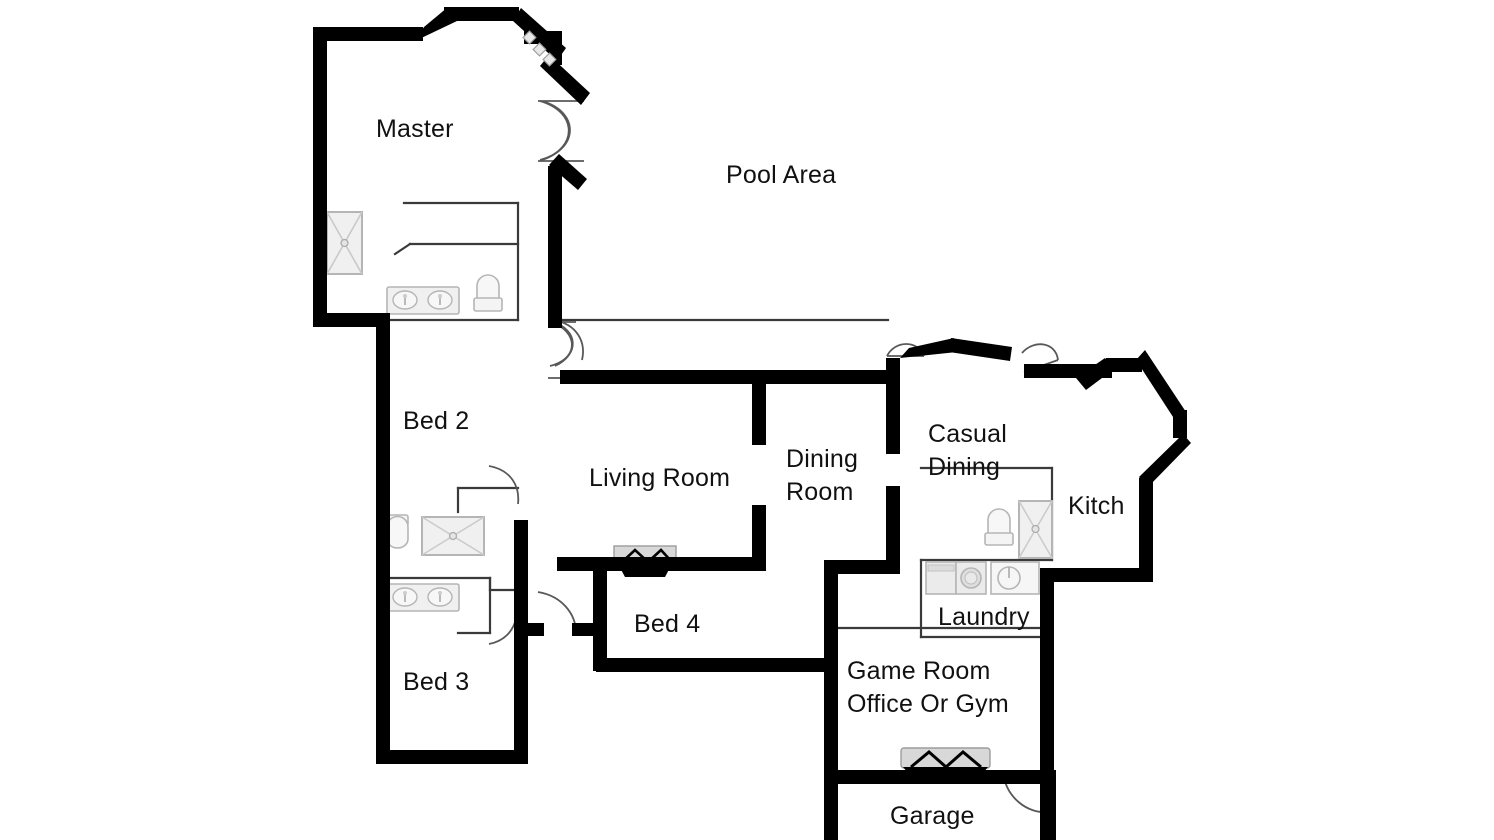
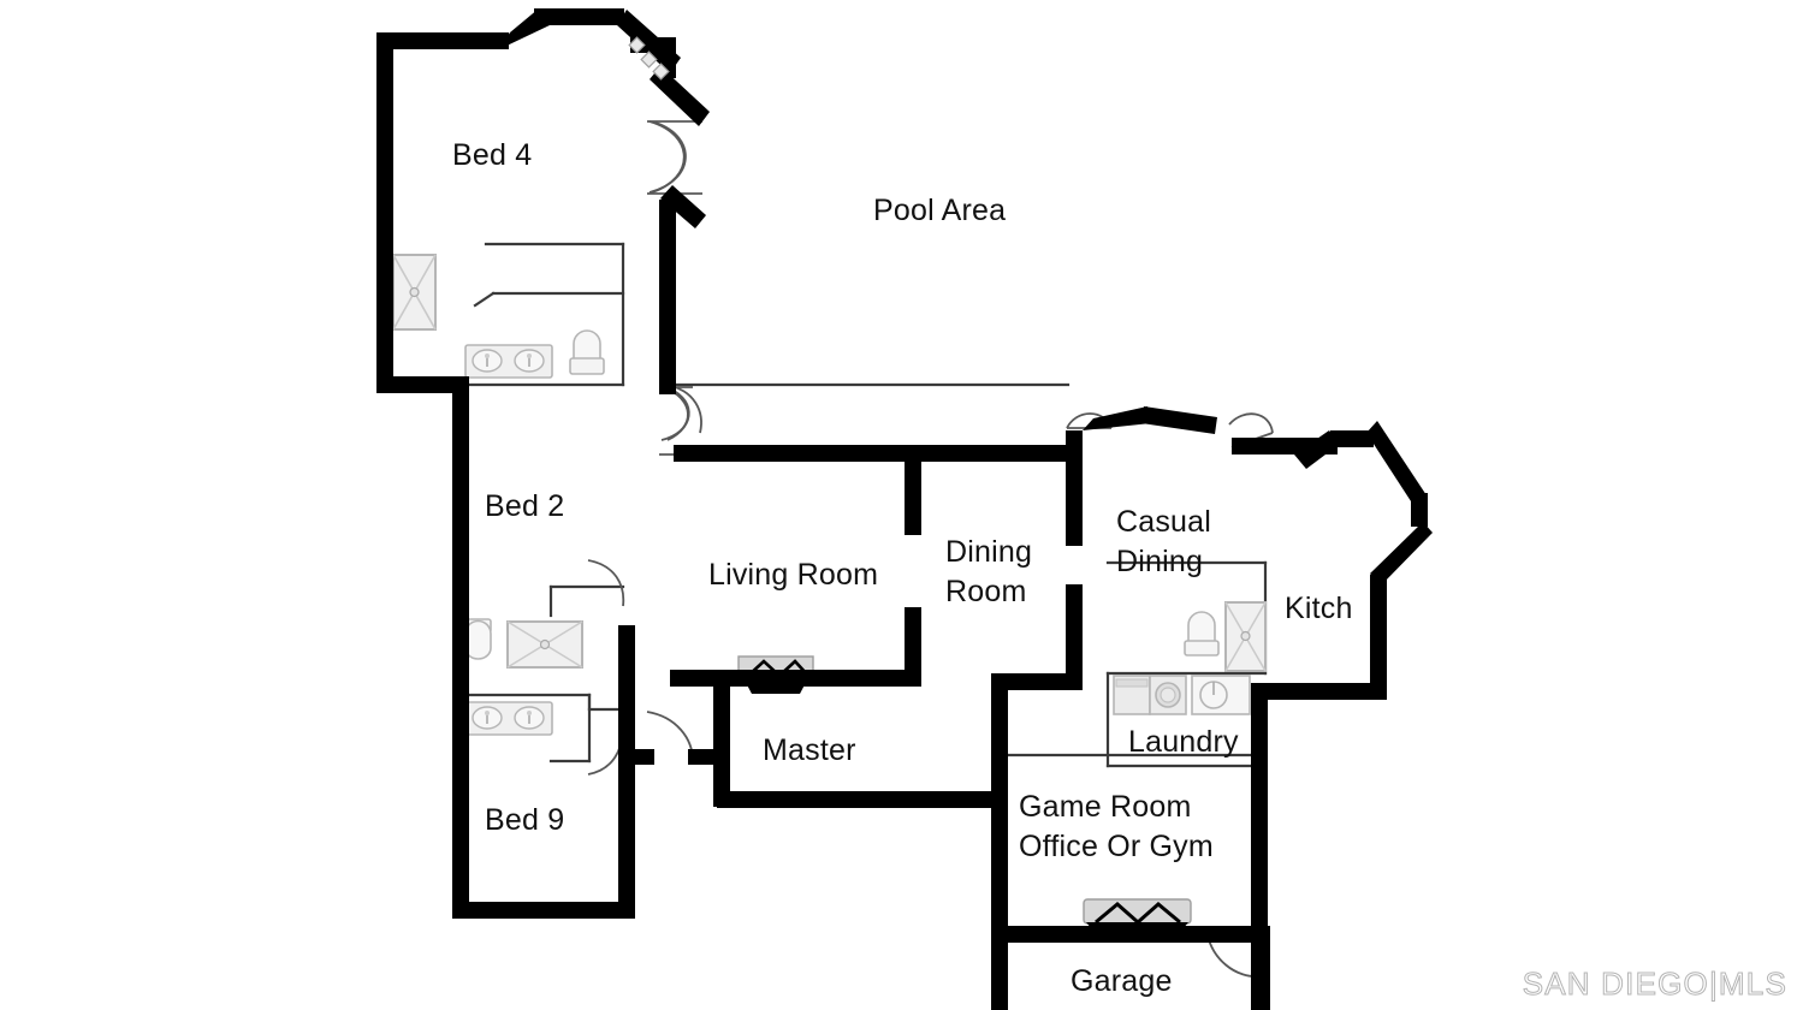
- Master
+ Bed 4
  Pool Area
  Bed 2
- Bed 3
+ Bed 9
- Bed 4
+ Master
  Living Room
  Dining
  Room
  Casual
  Dining
  Kitch
  Laundry
  Game Room
  Office Or Gym
  Garage
+ SAN DIEGO|MLS
